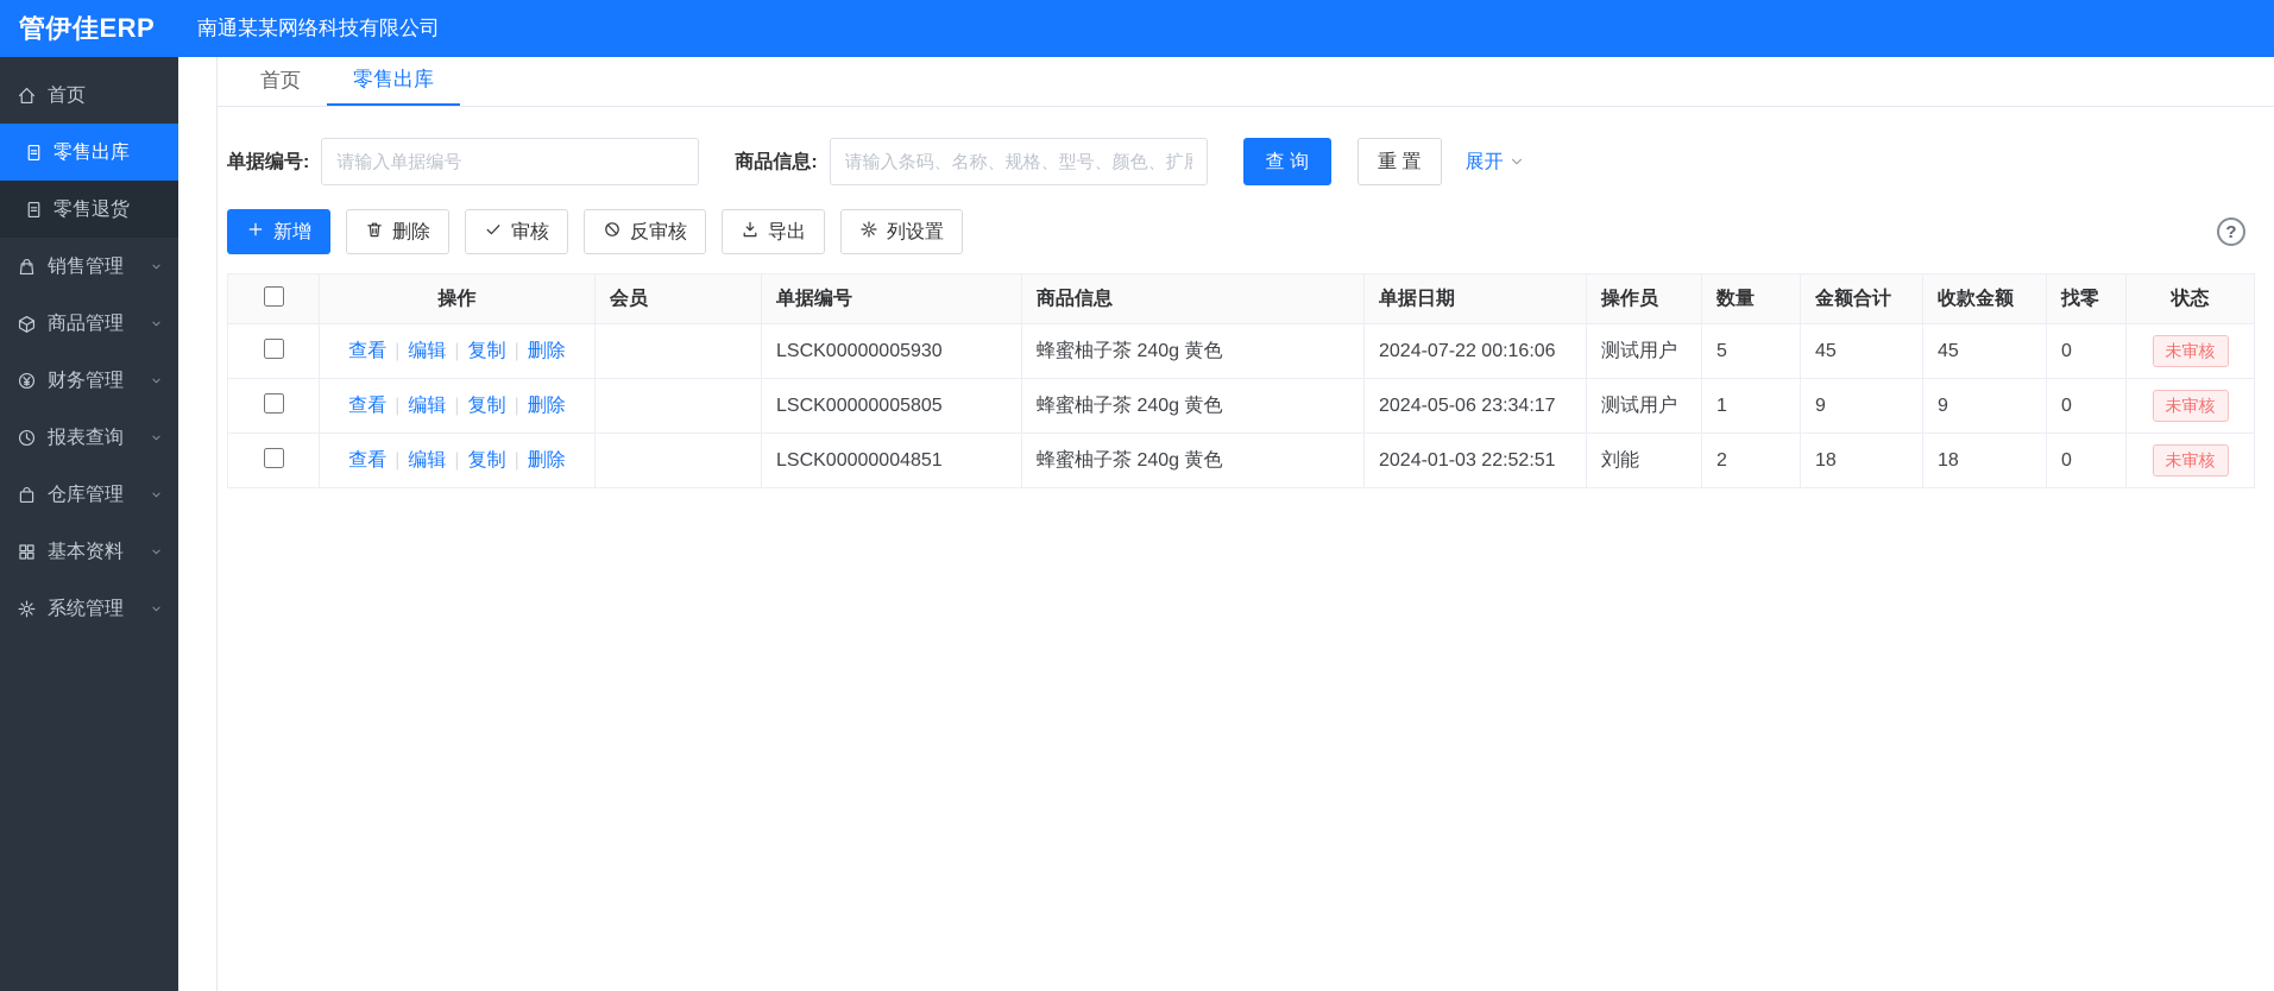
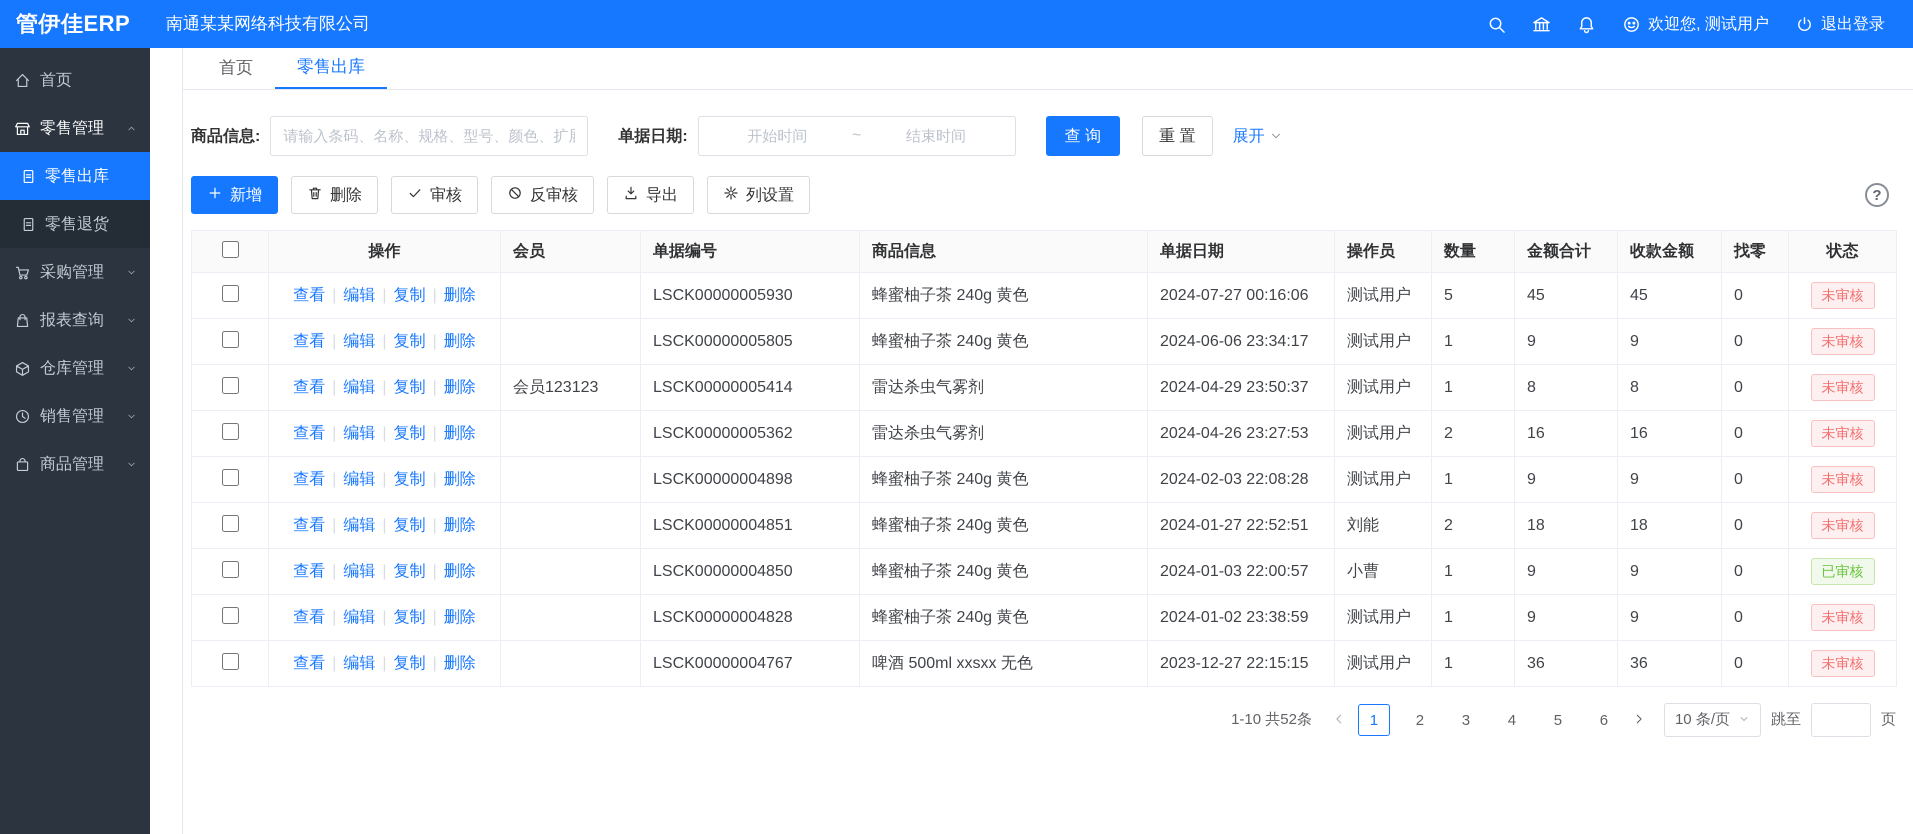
  管伊佳ERP
  南通某某网络科技有限公司
+ 欢迎您, 测试用户
+ 退出登录
  首页
+ 零售管理
  零售出库
  零售退货
+ 采购管理
- 销售管理
+ 报表查询
- 商品管理
+ 仓库管理
- 财务管理
- 报表查询
+ 销售管理
- 仓库管理
+ 商品管理
- 基本资料
- 系统管理
  首页
  零售出库
- 单据编号:
- 请输入单据编号
  商品信息:
  请输入条码、名称、规格、型号、颜色、扩
+ 单据日期:
+ 开始时间
+ ~
+ 结束时间
  查 询
  重 置
  展开
  新增
  删除
  审核
  反审核
  导出
  列设置
  ?
  	操作	会员	单据编号	商品信息	单据日期	操作员	数量	金额合计	收款金额	找零	状态
- 	查看 | 编辑 | 复制 | 删除		LSCK00000005930	蜂蜜柚子茶 240g 黄色	2024-07-22 00:16:06	测试用户	5	45	45	0	未审核
+ 	查看 | 编辑 | 复制 | 删除		LSCK00000005930	蜂蜜柚子茶 240g 黄色	2024-07-27 00:16:06	测试用户	5	45	45	0	未审核
- 	查看 | 编辑 | 复制 | 删除		LSCK00000005805	蜂蜜柚子茶 240g 黄色	2024-05-06 23:34:17	测试用户	1	9	9	0	未审核
+ 	查看 | 编辑 | 复制 | 删除		LSCK00000005805	蜂蜜柚子茶 240g 黄色	2024-06-06 23:34:17	测试用户	1	9	9	0	未审核
+ 	查看 | 编辑 | 复制 | 删除	会员123123	LSCK00000005414	雷达杀虫气雾剂	2024-04-29 23:50:37	测试用户	1	8	8	0	未审核
+ 	查看 | 编辑 | 复制 | 删除		LSCK00000005362	雷达杀虫气雾剂	2024-04-26 23:27:53	测试用户	2	16	16	0	未审核
+ 	查看 | 编辑 | 复制 | 删除		LSCK00000004898	蜂蜜柚子茶 240g 黄色	2024-02-03 22:08:28	测试用户	1	9	9	0	未审核
- 	查看 | 编辑 | 复制 | 删除		LSCK00000004851	蜂蜜柚子茶 240g 黄色	2024-01-03 22:52:51	刘能	2	18	18	0	未审核
+ 	查看 | 编辑 | 复制 | 删除		LSCK00000004851	蜂蜜柚子茶 240g 黄色	2024-01-27 22:52:51	刘能	2	18	18	0	未审核
+ 	查看 | 编辑 | 复制 | 删除		LSCK00000004850	蜂蜜柚子茶 240g 黄色	2024-01-03 22:00:57	小曹	1	9	9	0	已审核
+ 	查看 | 编辑 | 复制 | 删除		LSCK00000004828	蜂蜜柚子茶 240g 黄色	2024-01-02 23:38:59	测试用户	1	9	9	0	未审核
+ 	查看 | 编辑 | 复制 | 删除		LSCK00000004767	啤酒 500ml xxsxx 无色	2023-12-27 22:15:15	测试用户	1	36	36	0	未审核
+ 1-10 共52条
+ 1
+ 2
+ 3
+ 4
+ 5
+ 6
+ 10 条/页
+ 跳至
+ 页
